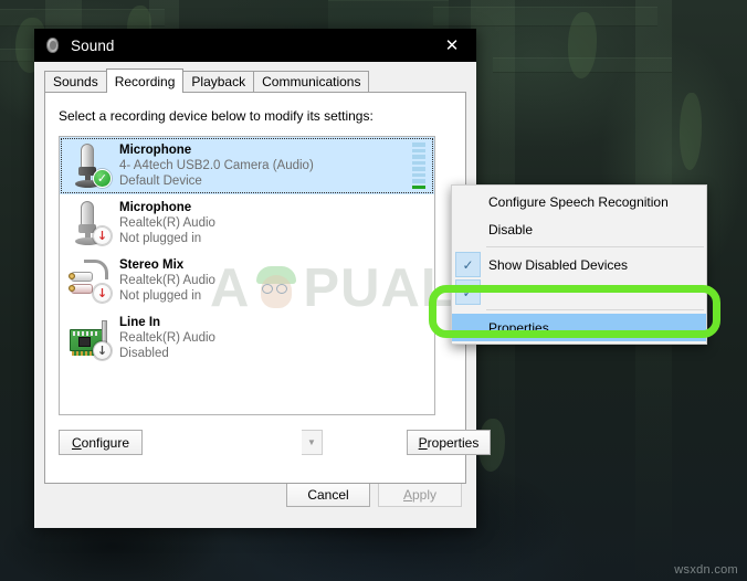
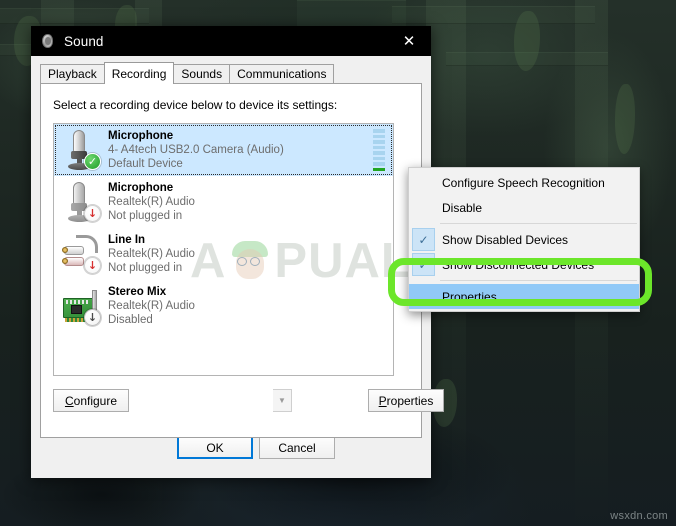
  Sound
  ✕
- Sounds
+ Playback
  Recording
- Playback
+ Sounds
  Communications
- Select a recording device below to modify its settings:
+ Select a recording device below to device its settings:
  ✓
  Microphone
  4- A4tech USB2.0 Camera (Audio)
  Default Device
  ↓
  Microphone
  Realtek(R) Audio
  Not plugged in
  ↓
- Stereo Mix
+ Line In
  Realtek(R) Audio
  Not plugged in
  ↓
- Line In
+ Stereo Mix
  Realtek(R) Audio
  Disabled
  Configure
  ▼
  Properties
+ OK
  Cancel
- Apply
  A
  PUAL
  Configure Speech Recognition
  Disable
  ✓
  Show Disabled Devices
  ✓
+ Show Disconnected Devices
  Properties
  wsxdn.com
